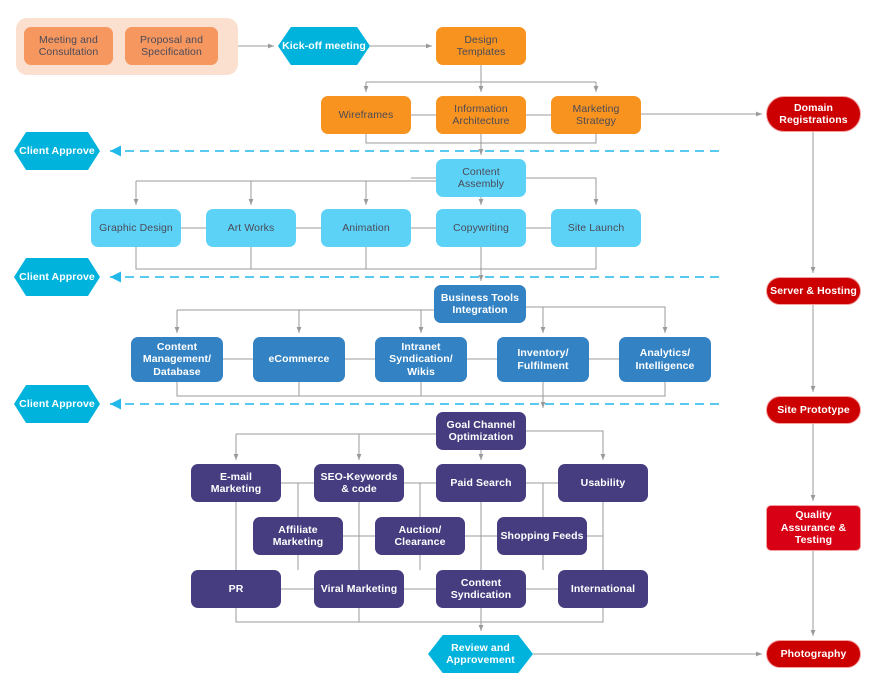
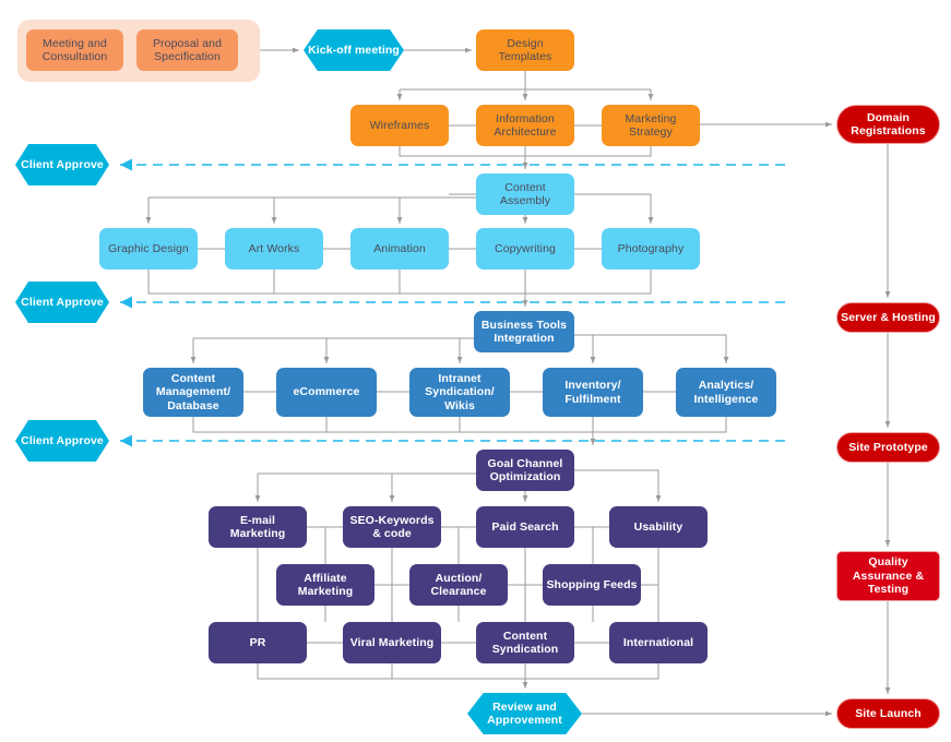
  Meeting and Consultation
  Proposal and Specification
  Kick-off meeting
  Design Templates
  Wireframes
  Information Architecture
  Marketing Strategy
  Client Approve
  Content Assembly
  Graphic Design
  Art Works
  Animation
  Copywriting
- Site Launch
+ Photography
  Client Approve
  Business Tools Integration
  Content Management/ Database
  eCommerce
  Intranet Syndication/ Wikis
  Inventory/ Fulfilment
  Analytics/ Intelligence
  Client Approve
  Goal Channel Optimization
  E-mail Marketing
  SEO-Keywords & code
  Paid Search
  Usability
  Affiliate Marketing
  Auction/ Clearance
  Shopping Feeds
  PR
  Viral Marketing
  Content Syndication
  International
  Review and Approvement
  Domain Registrations
  Server & Hosting
  Site Prototype
  Quality Assurance & Testing
- Photography
+ Site Launch
